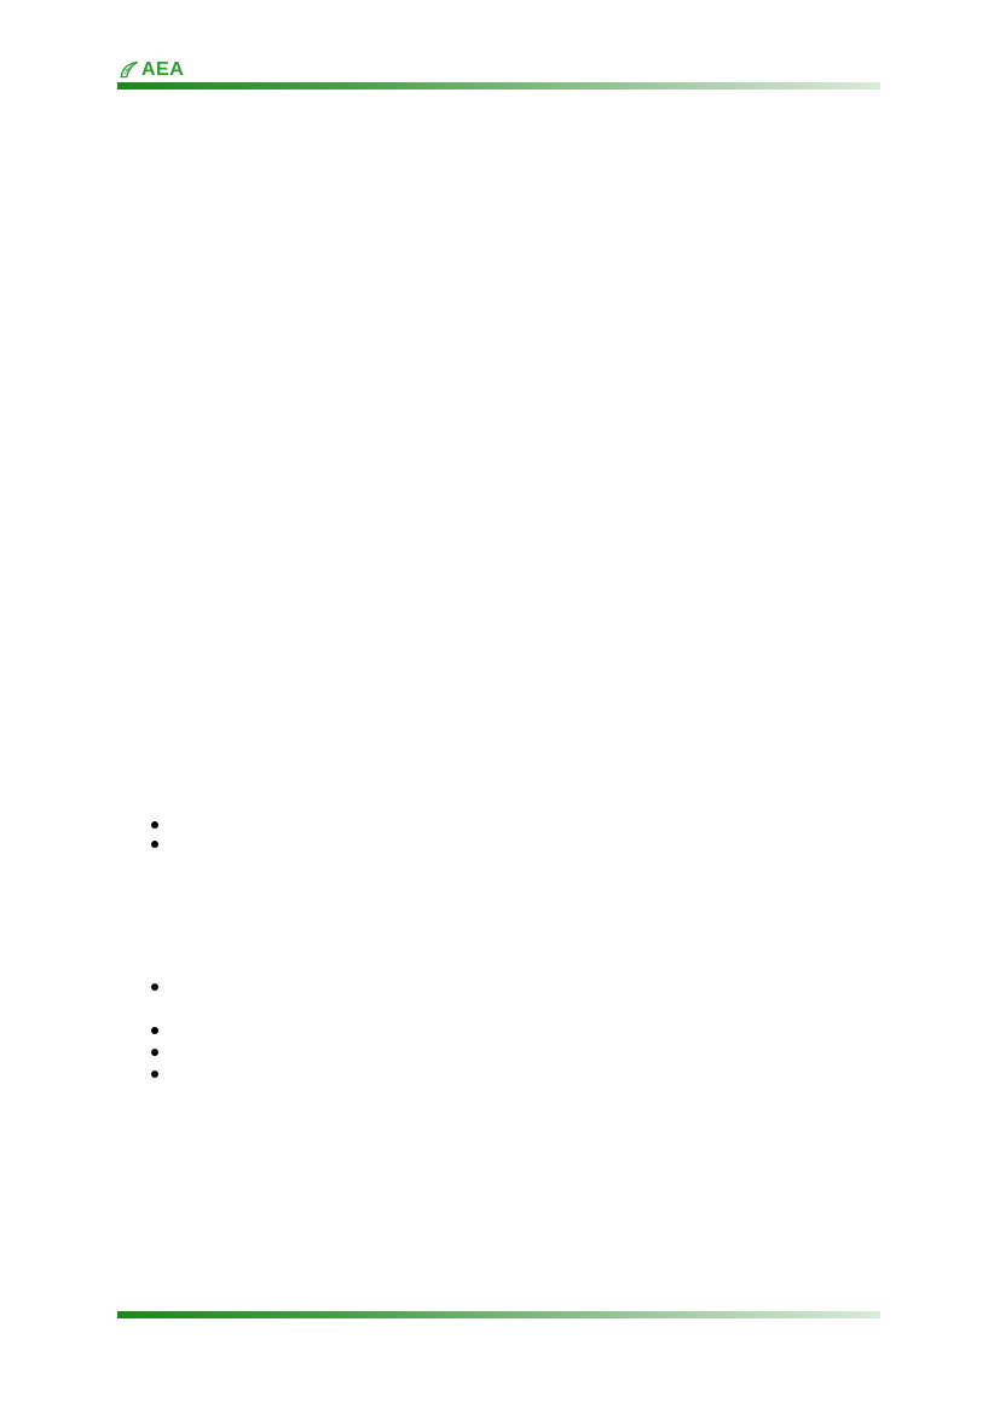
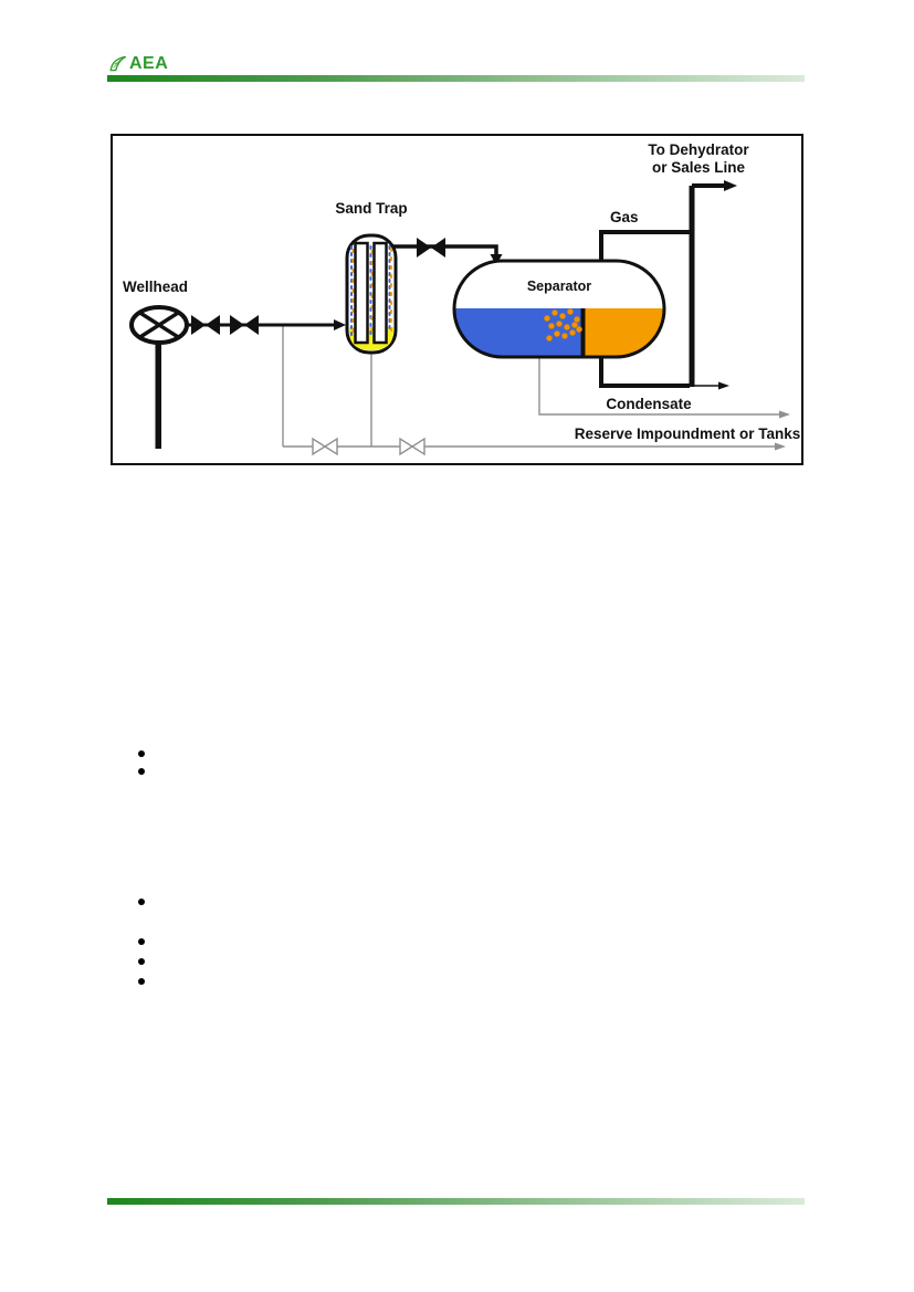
  AEA
+ Wellhead
+ Sand Trap
+ Separator
+ Gas
+ To Dehydrator
+ or Sales Line
+ Condensate
+ Reserve Impoundment or Tanks
